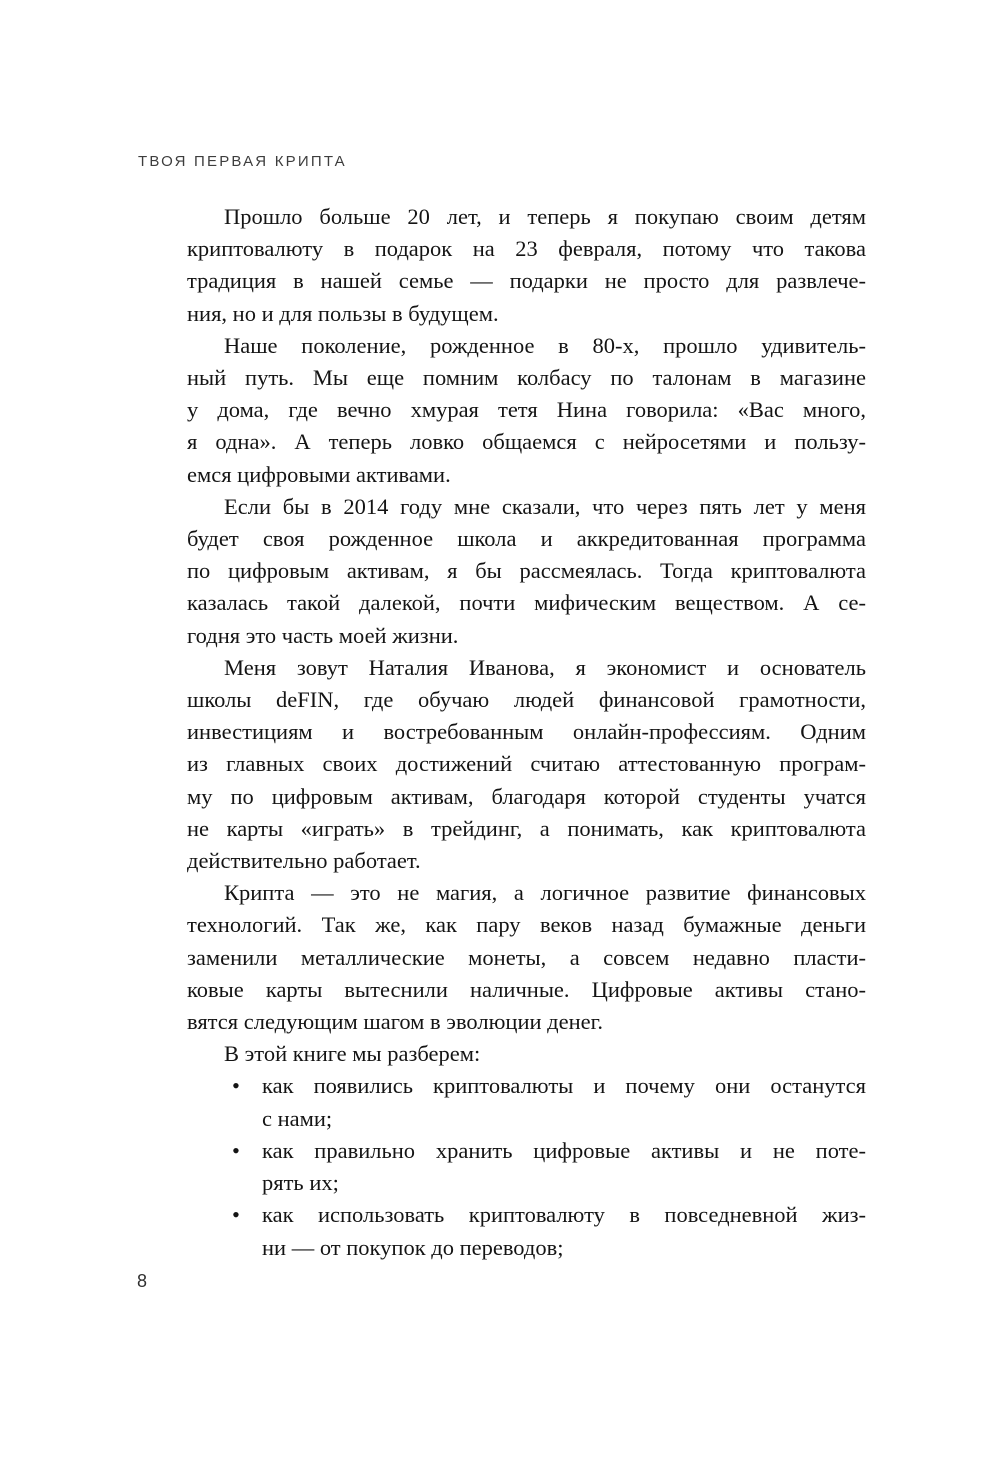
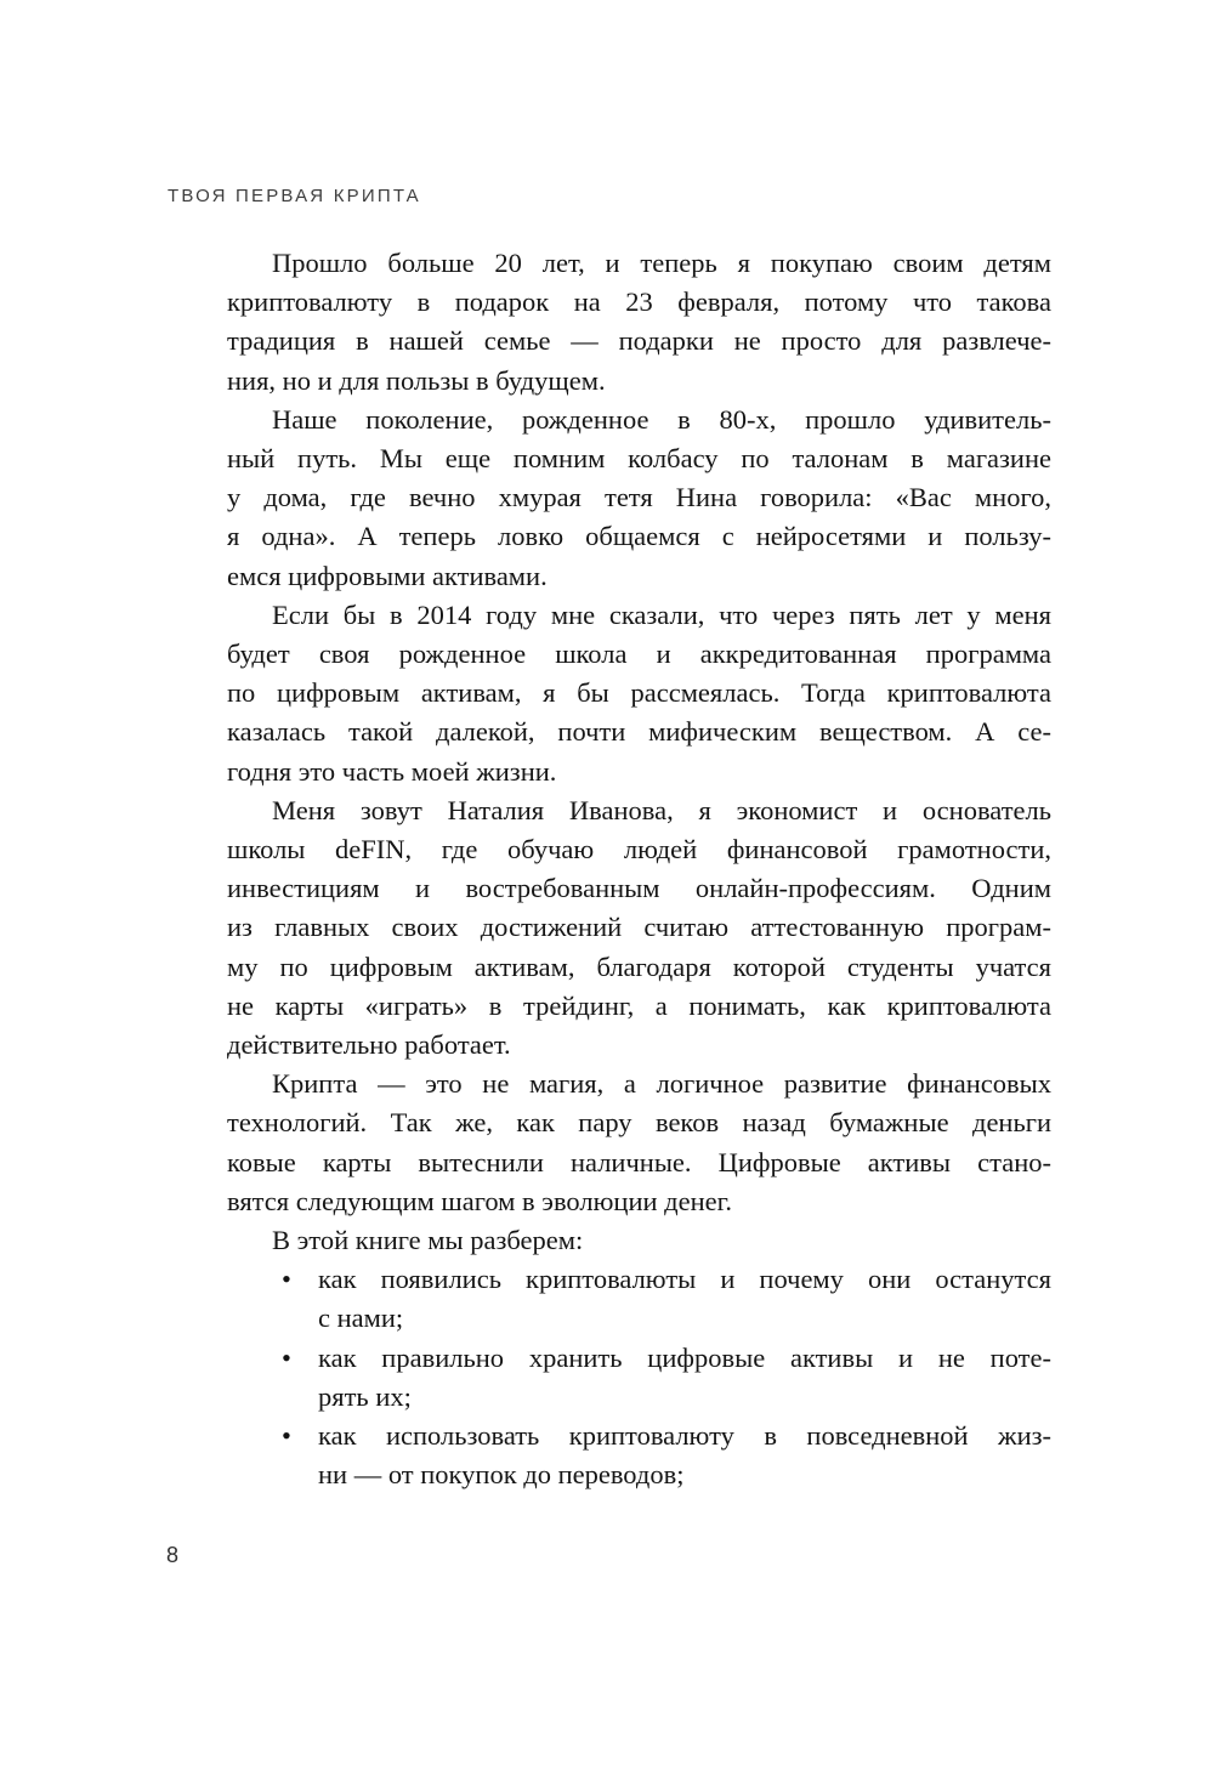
  ТВОЯ ПЕРВАЯ КРИПТА
  Прошло больше 20 лет, и теперь я покупаю своим детям
  криптовалюту в подарок на 23 февраля, потому что такова
  традиция в нашей семье — подарки не просто для развлече-
  ния, но и для пользы в будущем.
  Наше поколение, рожденное в 80-х, прошло удивитель-
  ный путь. Мы еще помним колбасу по талонам в магазине
  у дома, где вечно хмурая тетя Нина говорила: «Вас много,
  я одна». А теперь ловко общаемся с нейросетями и пользу-
  емся цифровыми активами.
  Если бы в 2014 году мне сказали, что через пять лет у меня
  будет своя рожденное школа и аккредитованная программа
  по цифровым активам, я бы рассмеялась. Тогда криптовалюта
  казалась такой далекой, почти мифическим веществом. А се-
  годня это часть моей жизни.
  Меня зовут Наталия Иванова, я экономист и основатель
  школы deFIN, где обучаю людей финансовой грамотности,
  инвестициям и востребованным онлайн-профессиям. Одним
  из главных своих достижений считаю аттестованную програм-
  му по цифровым активам, благодаря которой студенты учатся
  не карты «играть» в трейдинг, а понимать, как криптовалюта
  действительно работает.
  Крипта — это не магия, а логичное развитие финансовых
  технологий. Так же, как пару веков назад бумажные деньги
- заменили металлические монеты, а совсем недавно пласти-
  ковые карты вытеснили наличные. Цифровые активы стано-
  вятся следующим шагом в эволюции денег.
  В этой книге мы разберем:
  •
  как появились криптовалюты и почему они останутся
  с нами;
  •
  как правильно хранить цифровые активы и не поте-
  рять их;
  •
  как использовать криптовалюту в повседневной жиз-
  ни — от покупок до переводов;
  8
